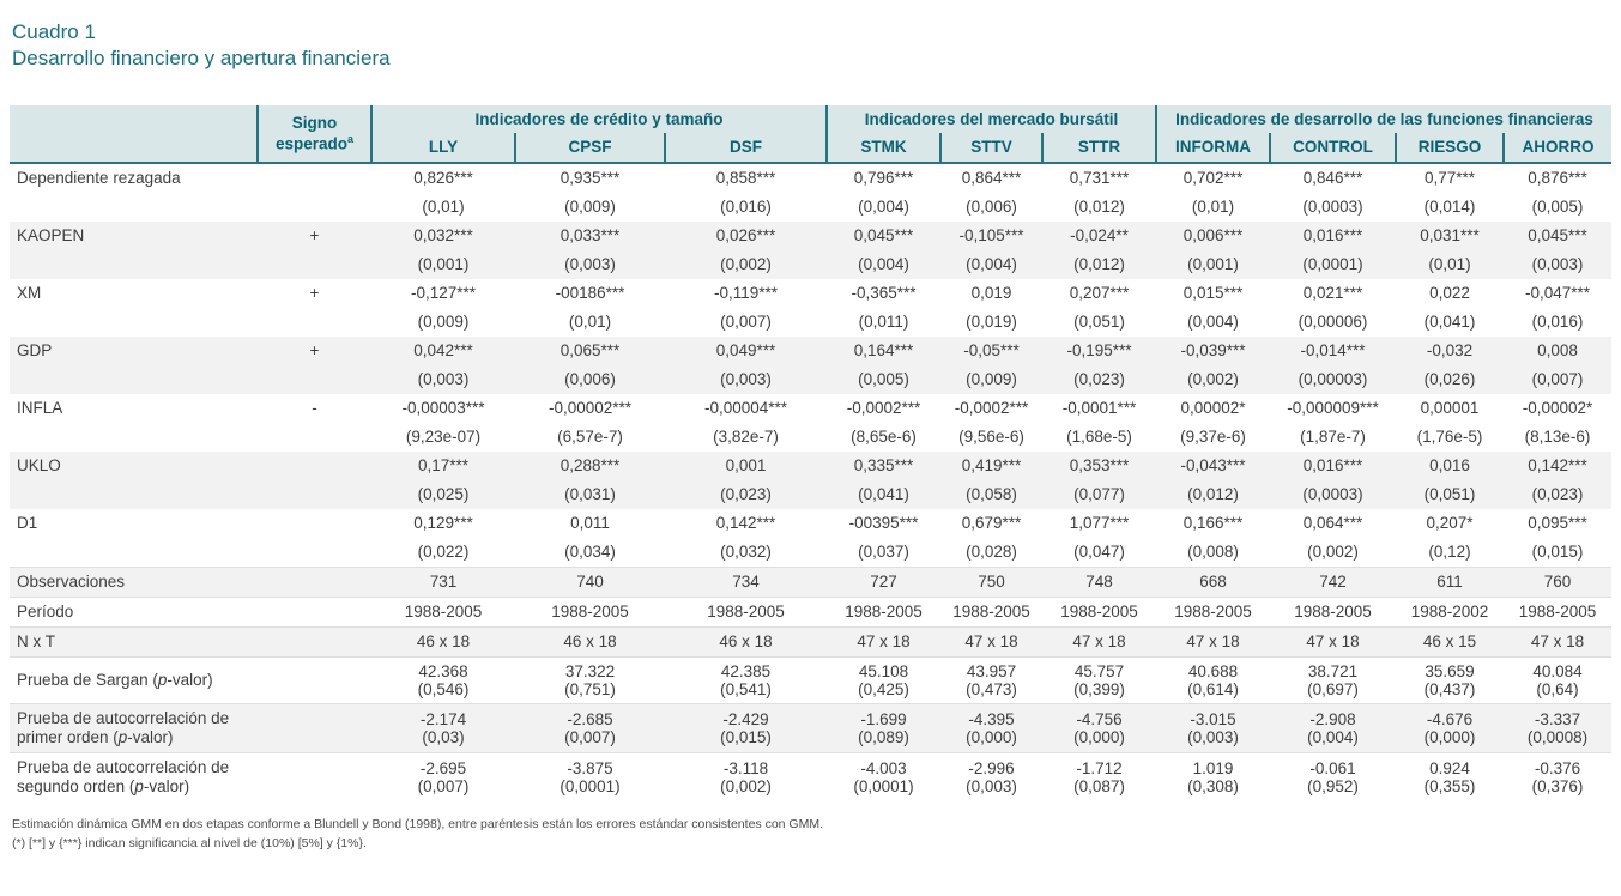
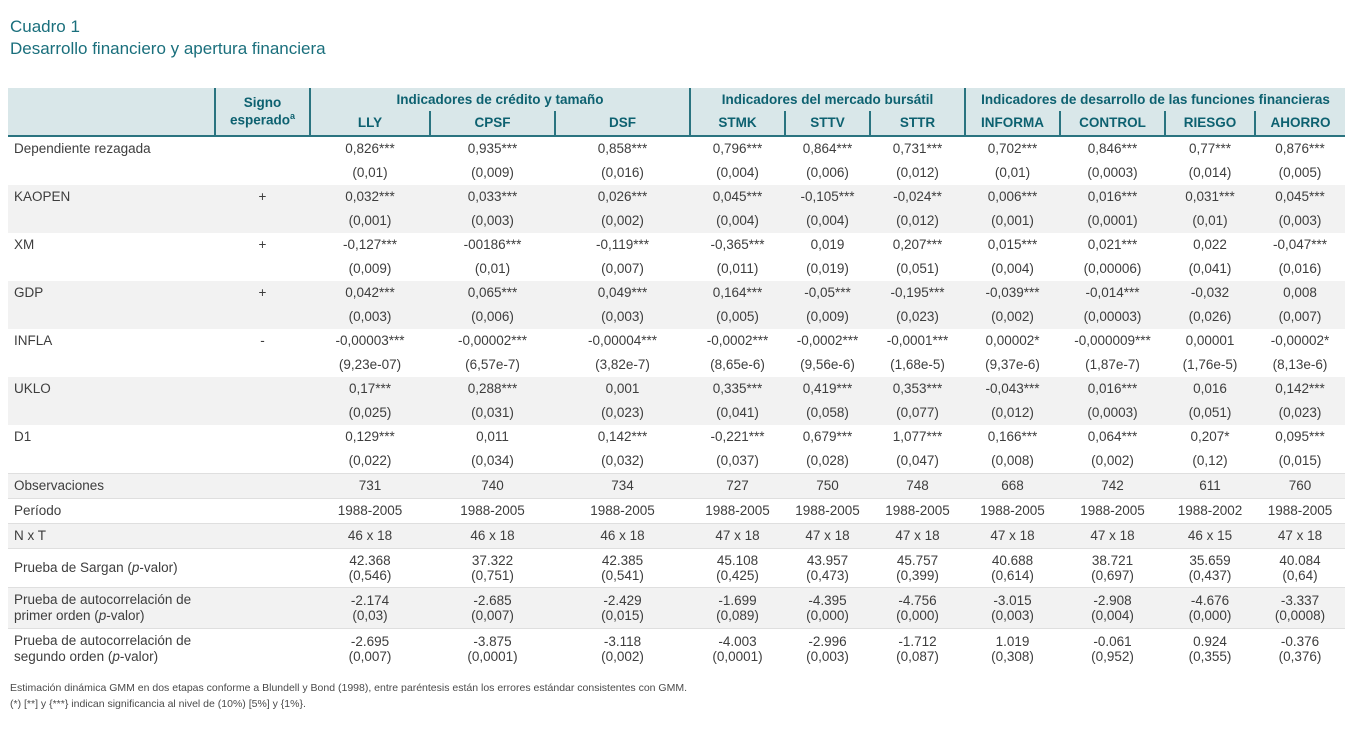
  Cuadro 1
  Desarrollo financiero y apertura financiera
  	Signo esperadoa	Indicadores de crédito y tamaño	Indicadores del mercado bursátil	Indicadores de desarrollo de las funciones financieras
  LLY	CPSF	DSF	STMK	STTV	STTR	INFORMA	CONTROL	RIESGO	AHORRO
  Dependiente rezagada		0,826***	0,935***	0,858***	0,796***	0,864***	0,731***	0,702***	0,846***	0,77***	0,876***
  (0,01)	(0,009)	(0,016)	(0,004)	(0,006)	(0,012)	(0,01)	(0,0003)	(0,014)	(0,005)
  KAOPEN	+	0,032***	0,033***	0,026***	0,045***	-0,105***	-0,024**	0,006***	0,016***	0,031***	0,045***
  (0,001)	(0,003)	(0,002)	(0,004)	(0,004)	(0,012)	(0,001)	(0,0001)	(0,01)	(0,003)
  XM	+	-0,127***	-00186***	-0,119***	-0,365***	0,019	0,207***	0,015***	0,021***	0,022	-0,047***
  (0,009)	(0,01)	(0,007)	(0,011)	(0,019)	(0,051)	(0,004)	(0,00006)	(0,041)	(0,016)
  GDP	+	0,042***	0,065***	0,049***	0,164***	-0,05***	-0,195***	-0,039***	-0,014***	-0,032	0,008
  (0,003)	(0,006)	(0,003)	(0,005)	(0,009)	(0,023)	(0,002)	(0,00003)	(0,026)	(0,007)
  INFLA	-	-0,00003***	-0,00002***	-0,00004***	-0,0002***	-0,0002***	-0,0001***	0,00002*	-0,000009***	0,00001	-0,00002*
  (9,23e-07)	(6,57e-7)	(3,82e-7)	(8,65e-6)	(9,56e-6)	(1,68e-5)	(9,37e-6)	(1,87e-7)	(1,76e-5)	(8,13e-6)
  UKLO		0,17***	0,288***	0,001	0,335***	0,419***	0,353***	-0,043***	0,016***	0,016	0,142***
  (0,025)	(0,031)	(0,023)	(0,041)	(0,058)	(0,077)	(0,012)	(0,0003)	(0,051)	(0,023)
- D1		0,129***	0,011	0,142***	-00395***	0,679***	1,077***	0,166***	0,064***	0,207*	0,095***
+ D1		0,129***	0,011	0,142***	-0,221***	0,679***	1,077***	0,166***	0,064***	0,207*	0,095***
  (0,022)	(0,034)	(0,032)	(0,037)	(0,028)	(0,047)	(0,008)	(0,002)	(0,12)	(0,015)
  Observaciones		731	740	734	727	750	748	668	742	611	760
  Período		1988-2005	1988-2005	1988-2005	1988-2005	1988-2005	1988-2005	1988-2005	1988-2005	1988-2002	1988-2005
  N x T		46 x 18	46 x 18	46 x 18	47 x 18	47 x 18	47 x 18	47 x 18	47 x 18	46 x 15	47 x 18
  Prueba de Sargan (p-valor)		42.368(0,546)	37.322(0,751)	42.385(0,541)	45.108(0,425)	43.957(0,473)	45.757(0,399)	40.688(0,614)	38.721(0,697)	35.659(0,437)	40.084(0,64)
  Prueba de autocorrelación de primer orden (p-valor)		-2.174(0,03)	-2.685(0,007)	-2.429(0,015)	-1.699(0,089)	-4.395(0,000)	-4.756(0,000)	-3.015(0,003)	-2.908(0,004)	-4.676(0,000)	-3.337(0,0008)
  Prueba de autocorrelación de segundo orden (p-valor)		-2.695(0,007)	-3.875(0,0001)	-3.118(0,002)	-4.003(0,0001)	-2.996(0,003)	-1.712(0,087)	1.019(0,308)	-0.061(0,952)	0.924(0,355)	-0.376(0,376)
  Estimación dinámica GMM en dos etapas conforme a Blundell y Bond (1998), entre paréntesis están los errores estándar consistentes con GMM.
  (*) [**] y {***} indican significancia al nivel de (10%) [5%] y {1%}.
